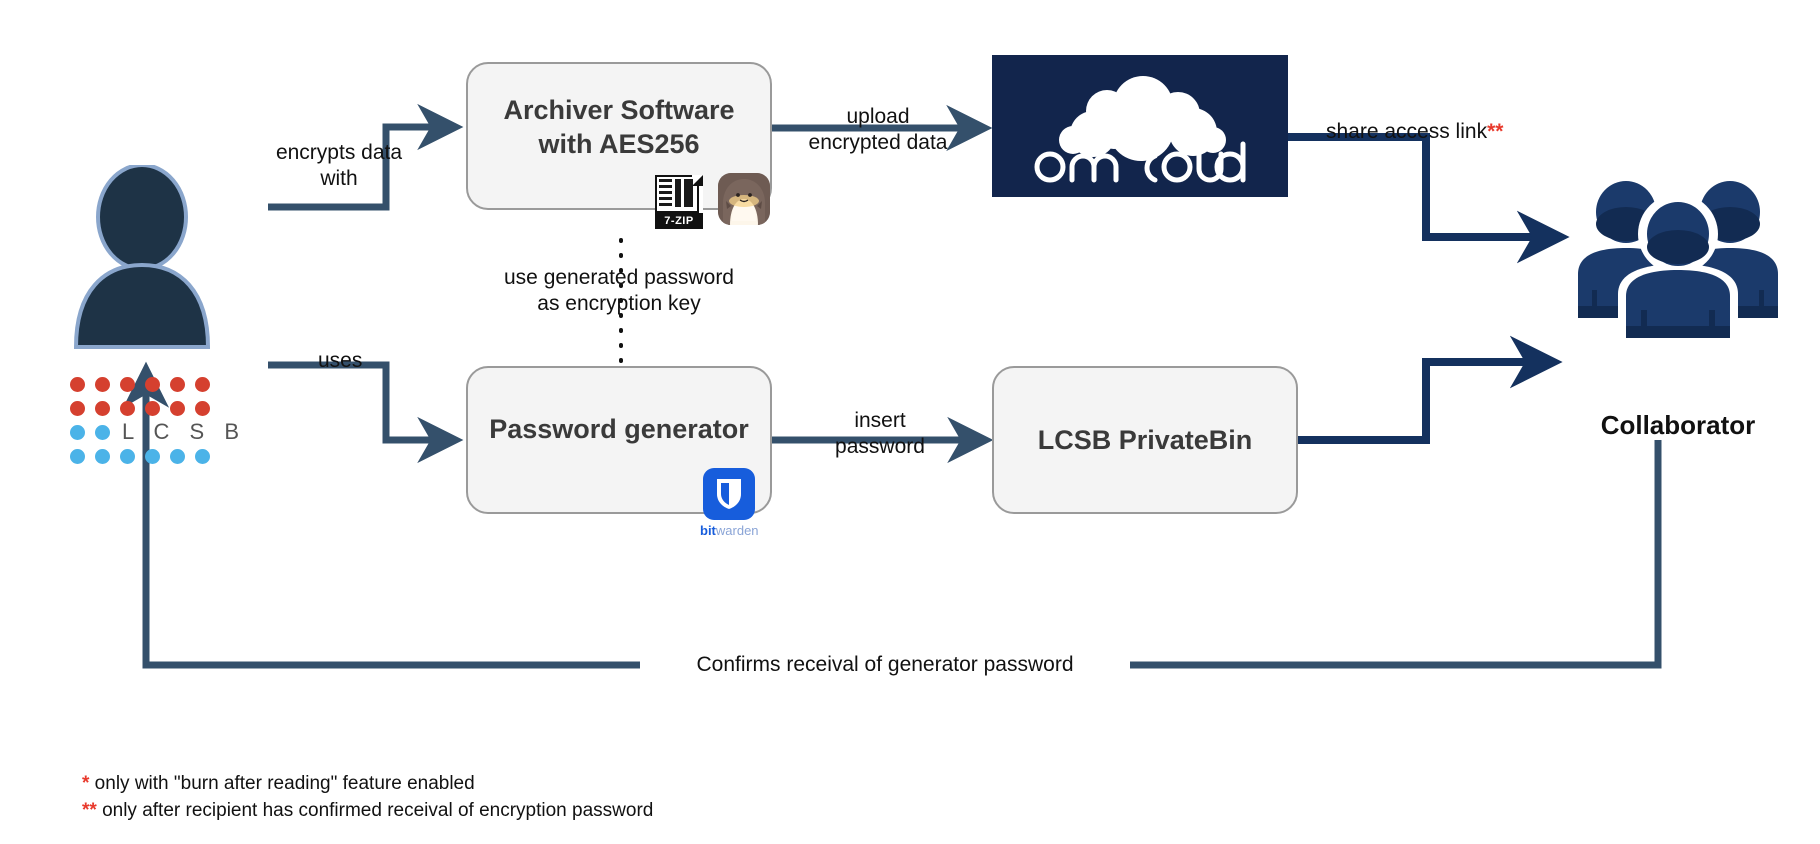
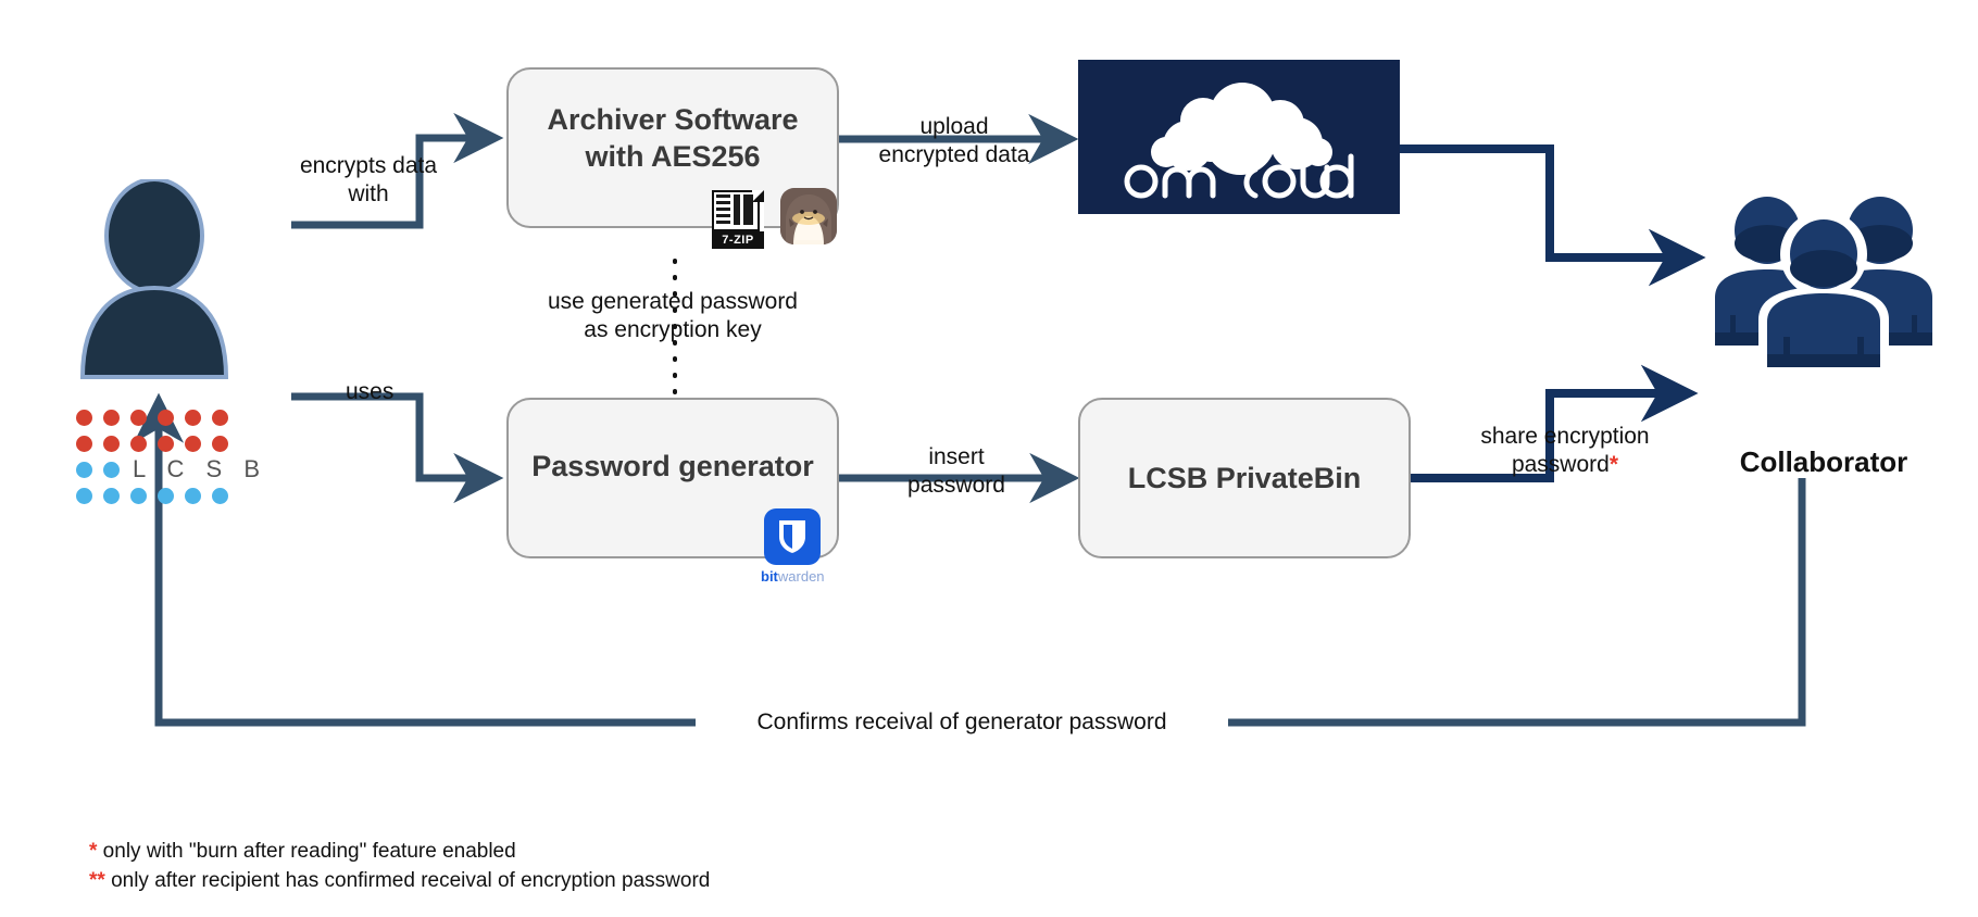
  L C S B
  Archiver Software
  with AES256
  7-ZIP
  Password generator
  bitwarden
  LCSB PrivateBin
  Collaborator
  encrypts data
  with
  upload
  encrypted data
- share access link**
  uses
  use generated password
  as encryption key
  insert
  password
+ share encryption
+ password*
  Confirms receival of generator password
  * only with "burn after reading" feature enabled
  ** only after recipient has confirmed receival of encryption password
